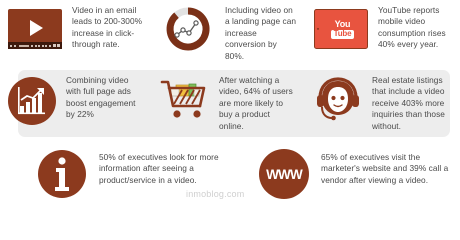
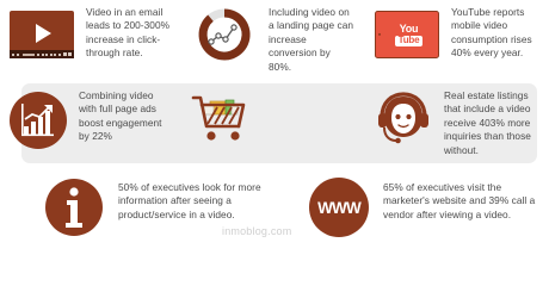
  Video in an email leads to 200-300% increase in click-through rate.
  Including video on a landing page can increase conversion by 80%.
  You
  Tube
  YouTube reports mobile video consumption rises 40% every year.
  Combining video with full page ads boost engagement by 22%
- After watching a video, 64% of users are more likely to buy a product online.
  Real estate listings that include a video receive 403% more inquiries than those without.
  50% of executives look for more information after seeing a product/service in a video.
  WWW
  65% of executives visit the marketer's website and 39% call a vendor after viewing a video.
  inmoblog.com
